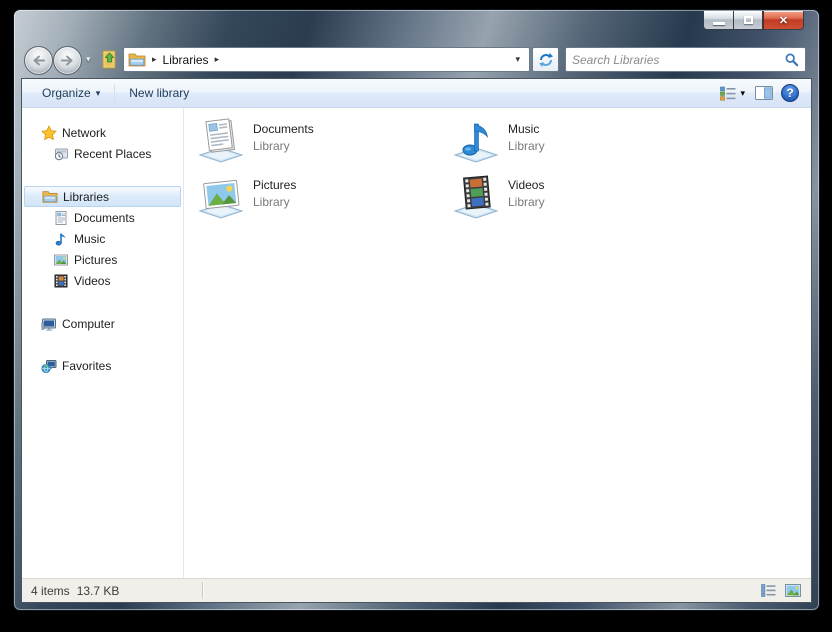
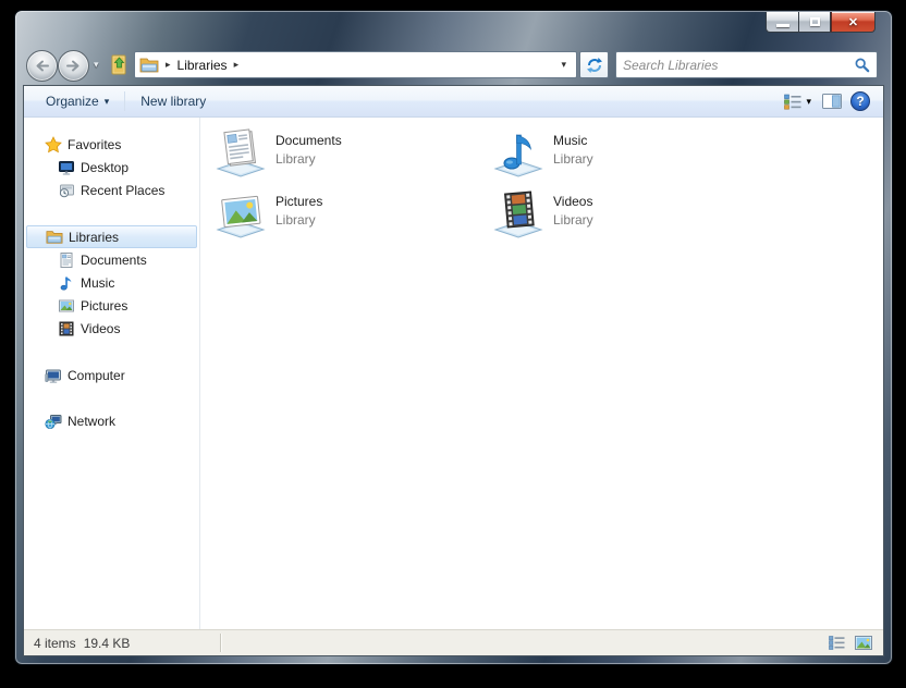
  ✕
  ▾
  ▸
  Libraries
  ▸
  ▾
  Search Libraries
  Organize
  ▾
  New library
  ▾
  ?
- Network
+ Favorites
+ Desktop
  Recent Places
  Libraries
  Documents
  Music
  Pictures
  Videos
  Computer
- Favorites
+ Network
  Documents
  Library
  Music
  Library
  Pictures
  Library
  Videos
  Library
  4 items
- 13.7 KB
+ 19.4 KB
